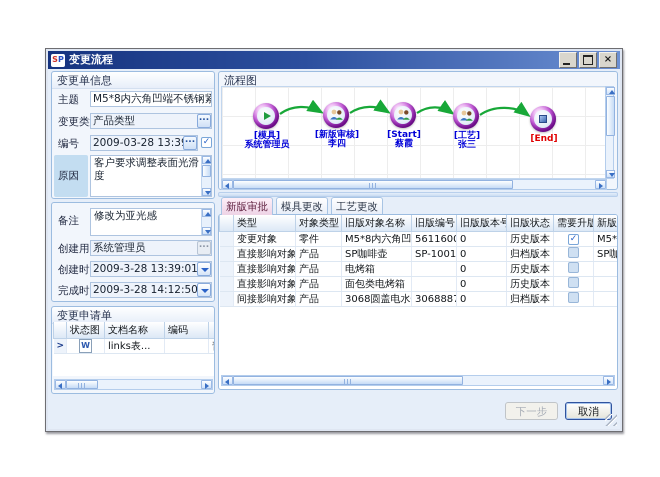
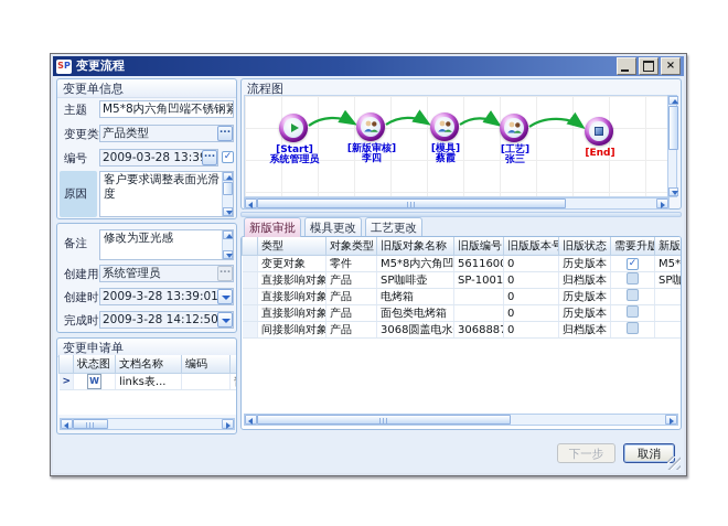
  S
  P
  变更流程
  ×
  变更单信息
  主题
  M5*8内六角凹端不锈钢紧
  变更类
  产品类型
  ...
  编号
  2009-03-28 13:3
  ...
  原因
  客户要求调整表面光滑度
  备注
  修改为亚光感
  创建用
  系统管理员
  ...
  创建时
  2009-3-28 13:39:01
  完成时
  2009-3-28 14:12:50
  变更申请单
  	状态图	文档名称	编码
  >	W	links表...
  流程图
- [模具]
+ [Start]
  系统管理员
  [新版审核]
  李四
- [Start]
+ [模具]
  蔡霞
  [工艺]
  张三
  [End]
  新版审批
  模具更改
  工艺更改
  	类型	对象类型	旧版对象名称	旧版编号	旧版版本号	旧版状态	需要升版	新版
  	变更对象	零件	M5*8内六角凹	5611600	0	历史版本		M5*
  	直接影响对象	产品	SP咖啡壶	SP-1001	0	归档版本		SP咖
  	直接影响对象	产品	电烤箱		0	历史版本
  	直接影响对象	产品	面包类电烤箱		0	历史版本
  	间接影响对象	产品	3068圆盖电水	3068887	0	归档版本
  下一步
  取消
